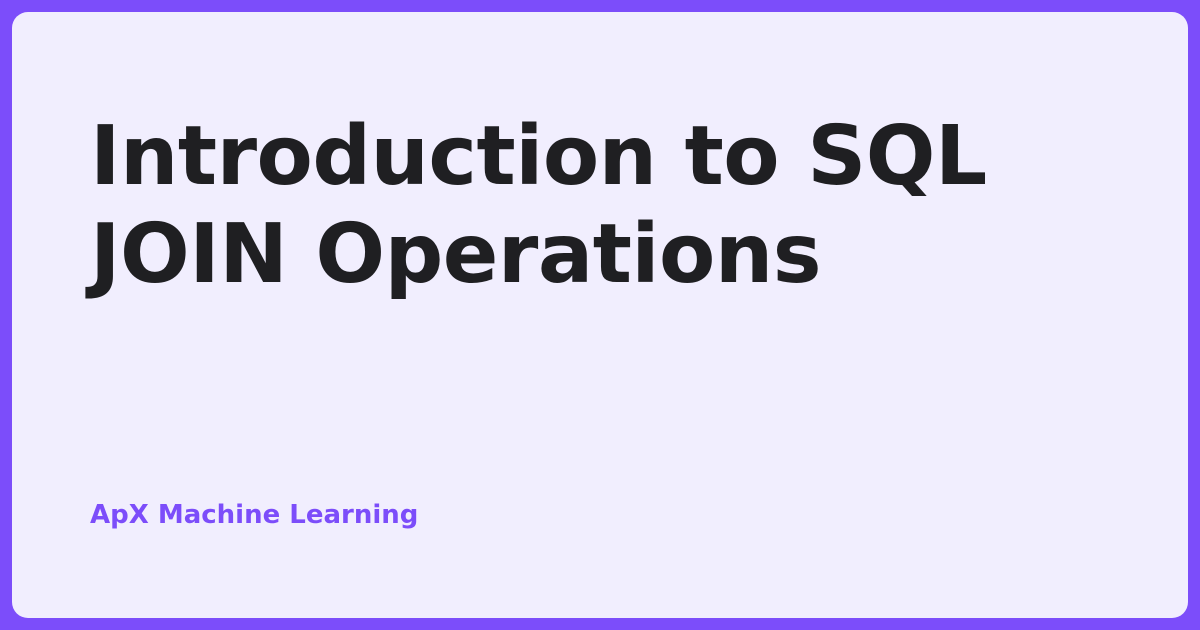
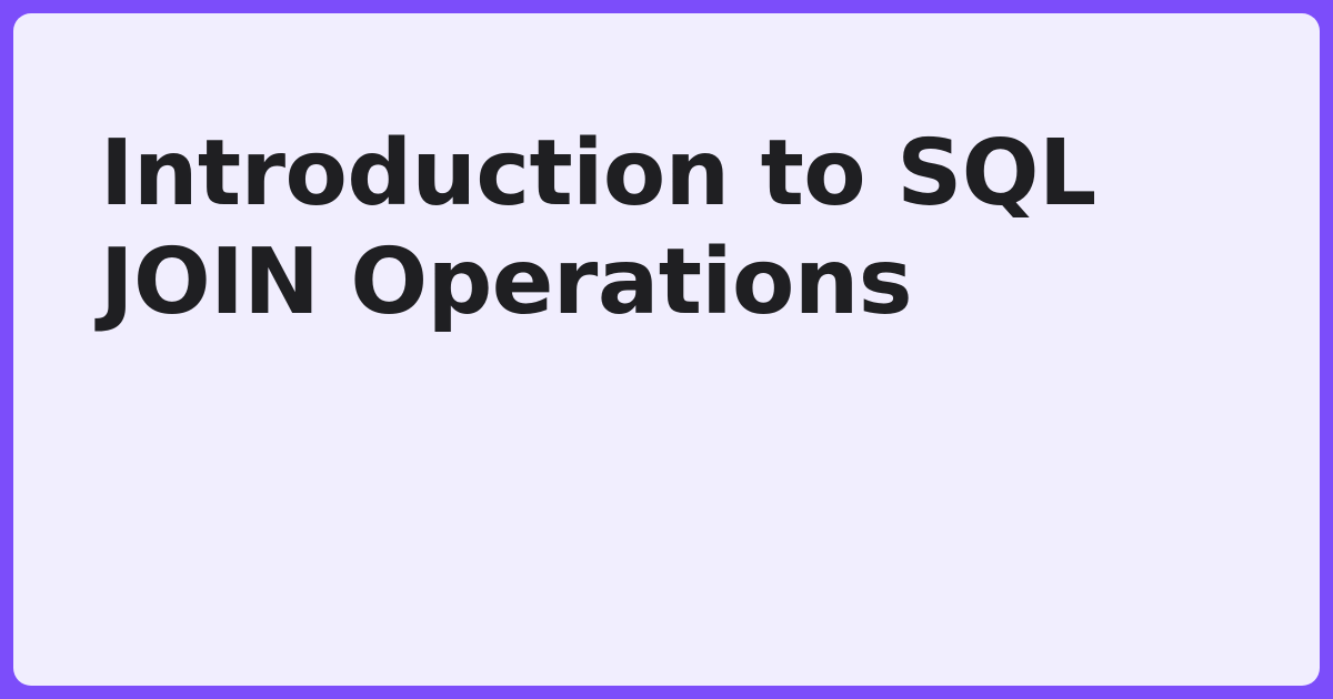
  Introduction to SQL JOIN Operations
- ApX Machine Learning
